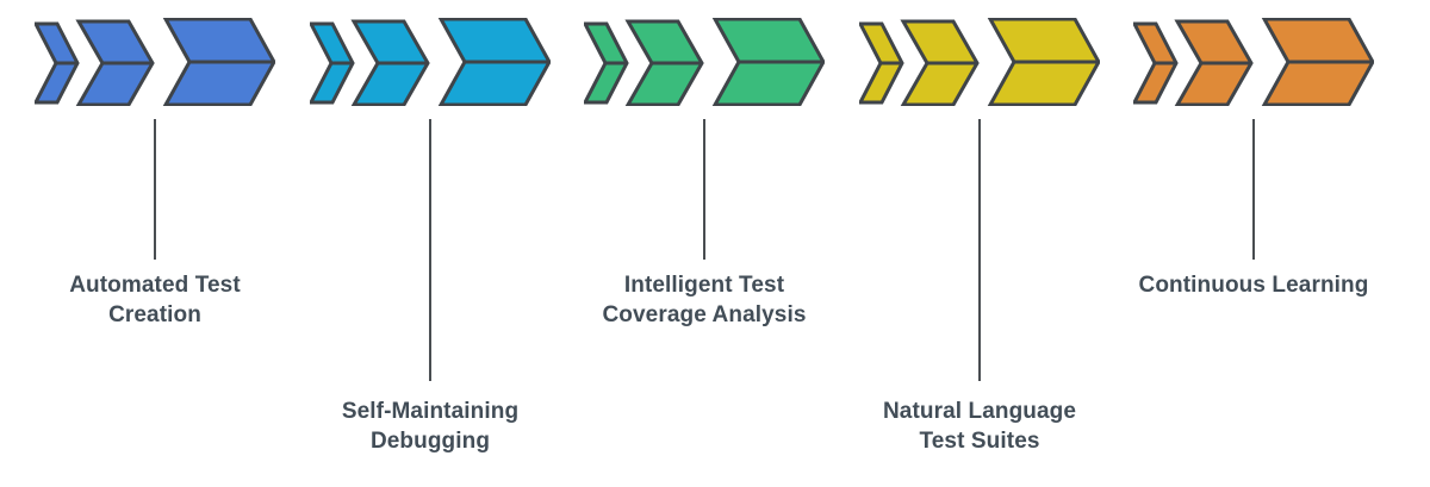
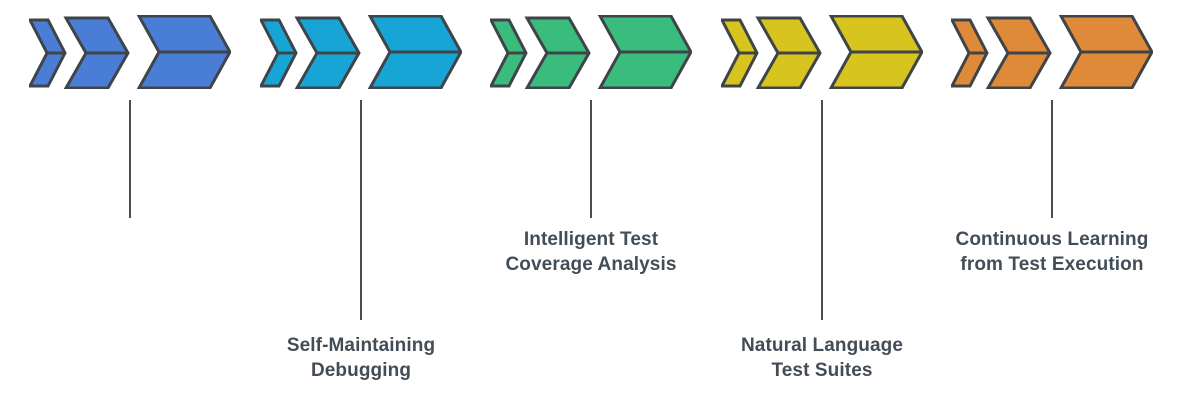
- Automated Test
- Creation
  Self-Maintaining
  Debugging
  Intelligent Test
  Coverage Analysis
  Natural Language
  Test Suites
  Continuous Learning
+ from Test Execution
